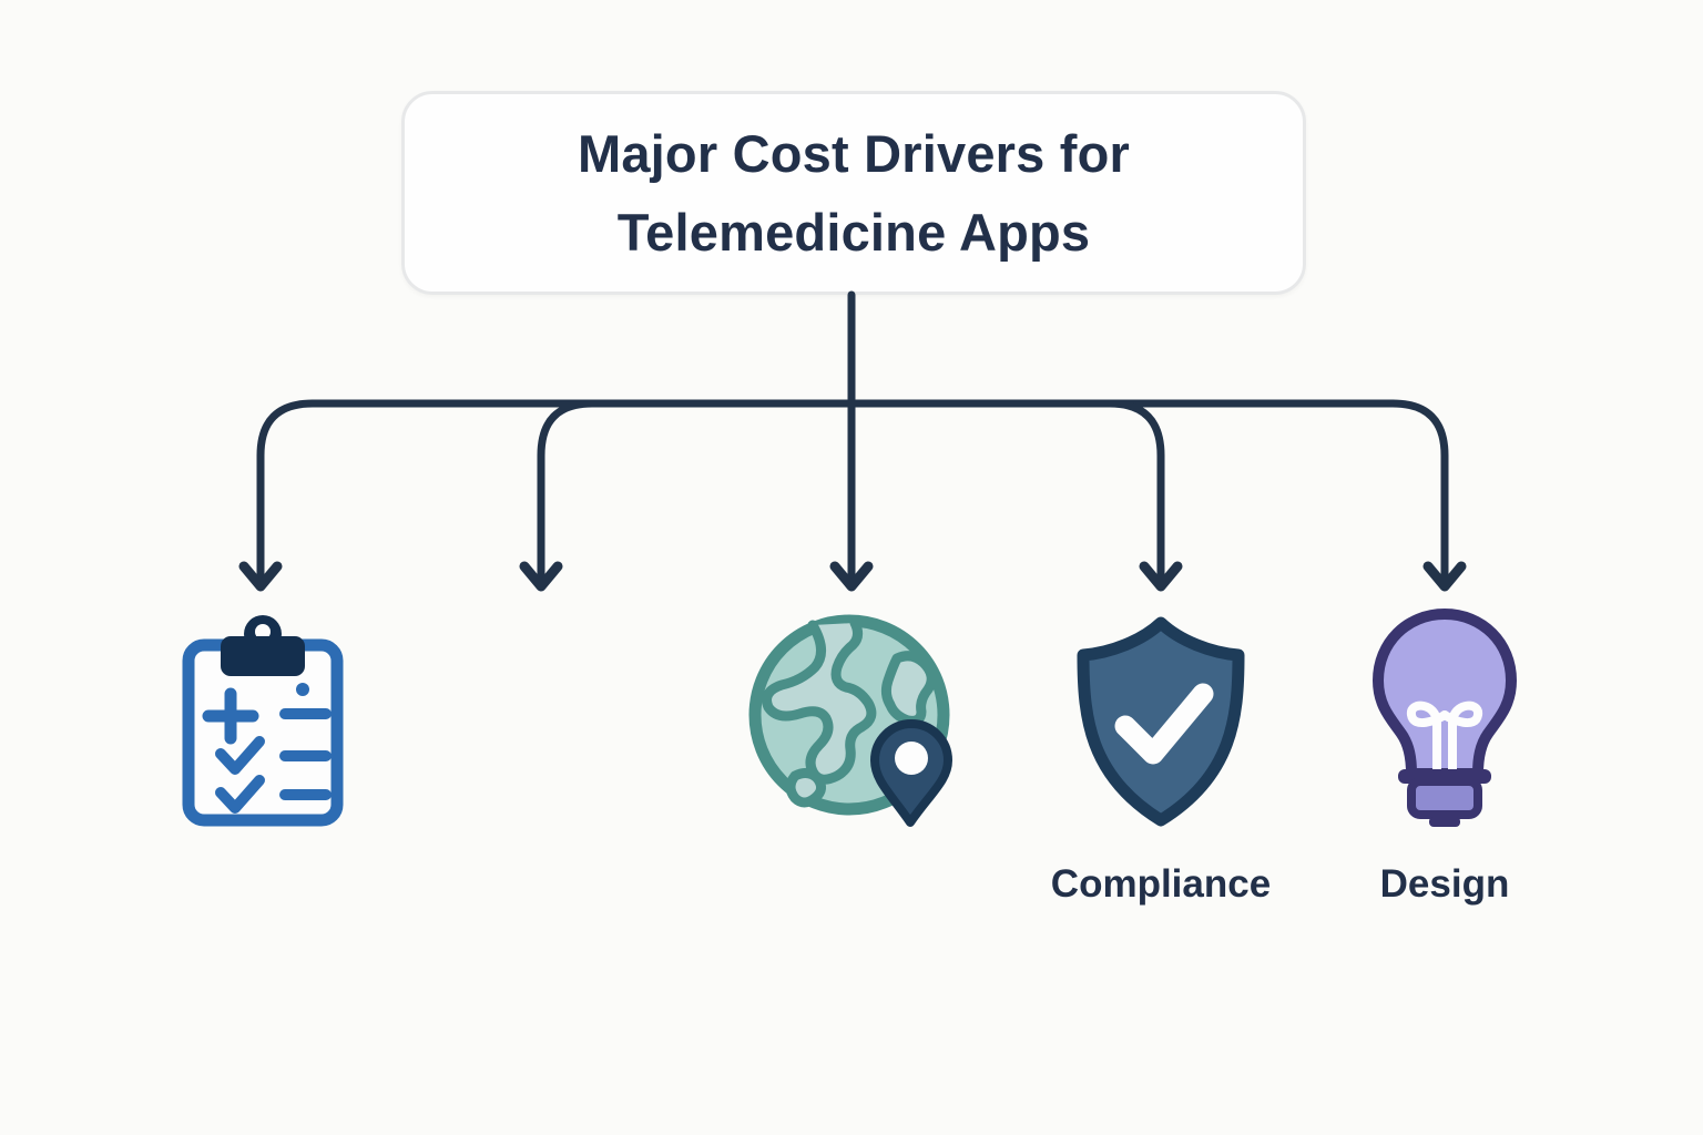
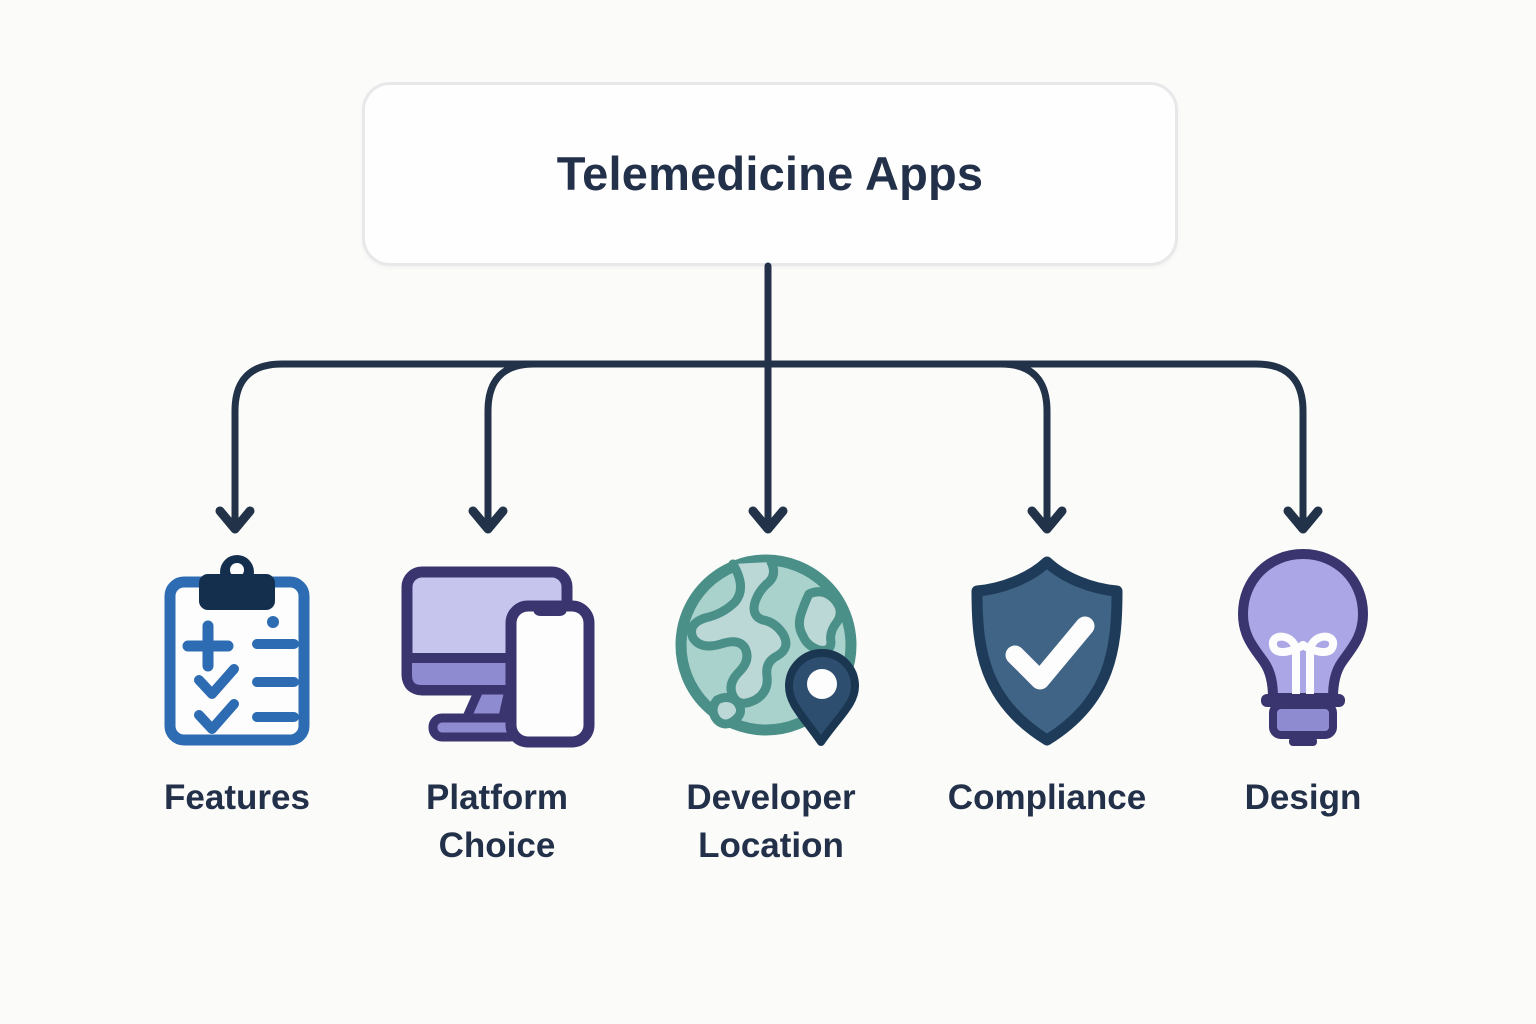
- Major Cost Drivers for
  Telemedicine Apps
+ Features
+ Platform Choice
+ Developer Location
  Compliance
  Design
